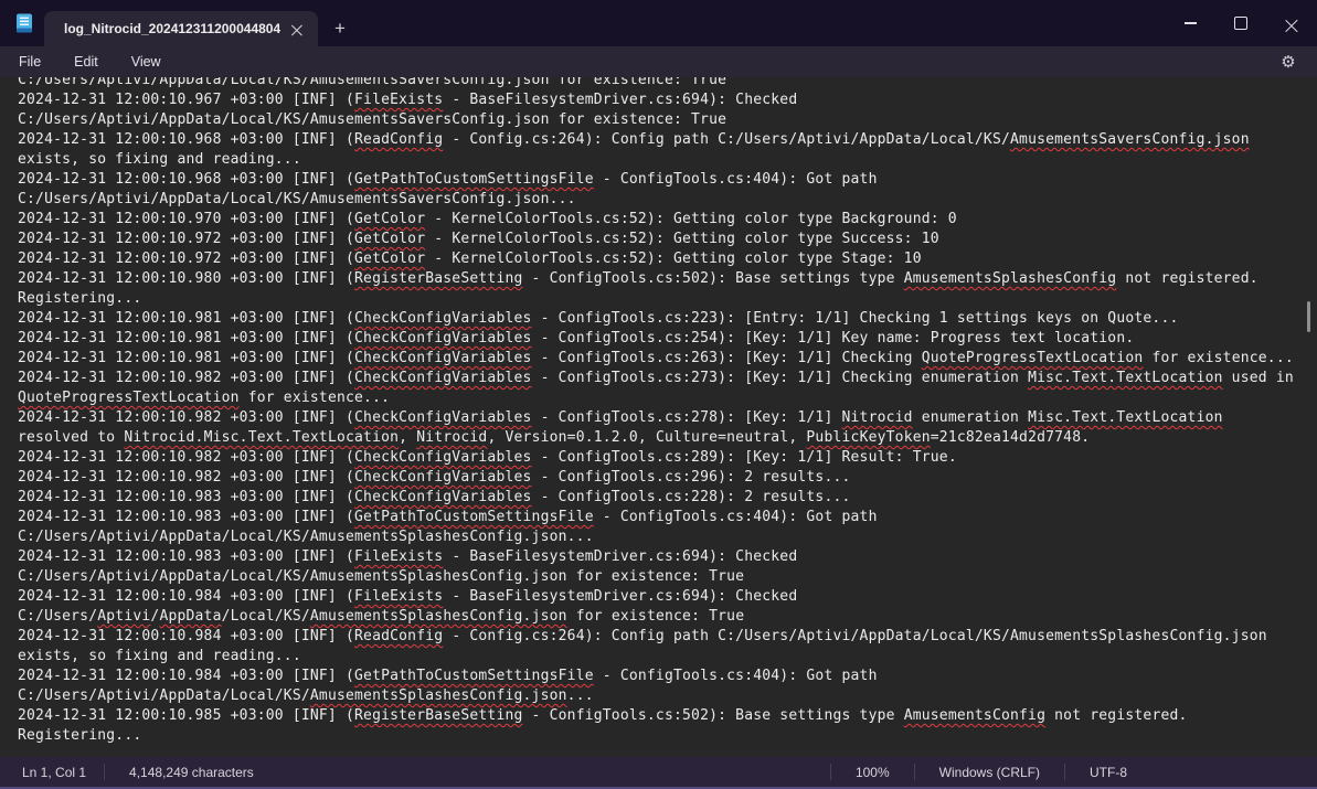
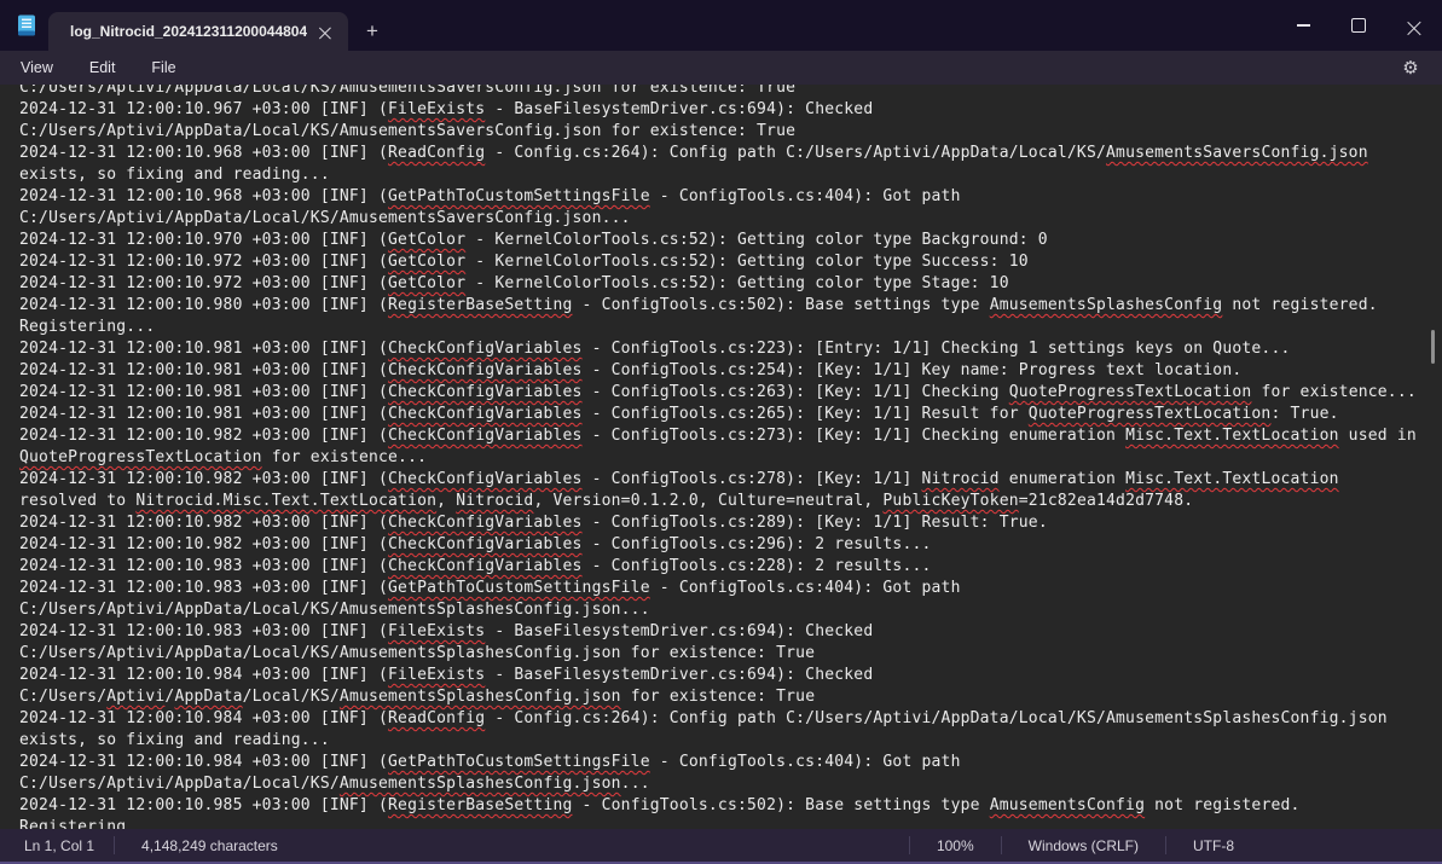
  log_Nitrocid_202412311200044804
  +
- File
+ View
  Edit
- View
+ File
  ⚙
  C:/Users/Aptivi/AppData/Local/KS/AmusementsSaversConfig.json for existence: True
  2024-12-31 12:00:10.967 +03:00 [INF] (FileExists - BaseFilesystemDriver.cs:694): Checked
  C:/Users/Aptivi/AppData/Local/KS/AmusementsSaversConfig.json for existence: True
  2024-12-31 12:00:10.968 +03:00 [INF] (ReadConfig - Config.cs:264): Config path C:/Users/Aptivi/AppData/Local/KS/AmusementsSaversConfig.json
  exists, so fixing and reading...
  2024-12-31 12:00:10.968 +03:00 [INF] (GetPathToCustomSettingsFile - ConfigTools.cs:404): Got path
  C:/Users/Aptivi/AppData/Local/KS/AmusementsSaversConfig.json...
  2024-12-31 12:00:10.970 +03:00 [INF] (GetColor - KernelColorTools.cs:52): Getting color type Background: 0
  2024-12-31 12:00:10.972 +03:00 [INF] (GetColor - KernelColorTools.cs:52): Getting color type Success: 10
  2024-12-31 12:00:10.972 +03:00 [INF] (GetColor - KernelColorTools.cs:52): Getting color type Stage: 10
  2024-12-31 12:00:10.980 +03:00 [INF] (RegisterBaseSetting - ConfigTools.cs:502): Base settings type AmusementsSplashesConfig not registered.
  Registering...
  2024-12-31 12:00:10.981 +03:00 [INF] (CheckConfigVariables - ConfigTools.cs:223): [Entry: 1/1] Checking 1 settings keys on Quote...
  2024-12-31 12:00:10.981 +03:00 [INF] (CheckConfigVariables - ConfigTools.cs:254): [Key: 1/1] Key name: Progress text location.
  2024-12-31 12:00:10.981 +03:00 [INF] (CheckConfigVariables - ConfigTools.cs:263): [Key: 1/1] Checking QuoteProgressTextLocation for existence...
+ 2024-12-31 12:00:10.981 +03:00 [INF] (CheckConfigVariables - ConfigTools.cs:265): [Key: 1/1] Result for QuoteProgressTextLocation: True.
  2024-12-31 12:00:10.982 +03:00 [INF] (CheckConfigVariables - ConfigTools.cs:273): [Key: 1/1] Checking enumeration Misc.Text.TextLocation used in
  QuoteProgressTextLocation for existence...
  2024-12-31 12:00:10.982 +03:00 [INF] (CheckConfigVariables - ConfigTools.cs:278): [Key: 1/1] Nitrocid enumeration Misc.Text.TextLocation
  resolved to Nitrocid.Misc.Text.TextLocation, Nitrocid, Version=0.1.2.0, Culture=neutral, PublicKeyToken=21c82ea14d2d7748.
  2024-12-31 12:00:10.982 +03:00 [INF] (CheckConfigVariables - ConfigTools.cs:289): [Key: 1/1] Result: True.
  2024-12-31 12:00:10.982 +03:00 [INF] (CheckConfigVariables - ConfigTools.cs:296): 2 results...
  2024-12-31 12:00:10.983 +03:00 [INF] (CheckConfigVariables - ConfigTools.cs:228): 2 results...
  2024-12-31 12:00:10.983 +03:00 [INF] (GetPathToCustomSettingsFile - ConfigTools.cs:404): Got path
  C:/Users/Aptivi/AppData/Local/KS/AmusementsSplashesConfig.json...
  2024-12-31 12:00:10.983 +03:00 [INF] (FileExists - BaseFilesystemDriver.cs:694): Checked
  C:/Users/Aptivi/AppData/Local/KS/AmusementsSplashesConfig.json for existence: True
  2024-12-31 12:00:10.984 +03:00 [INF] (FileExists - BaseFilesystemDriver.cs:694): Checked
  C:/Users/Aptivi/AppData/Local/KS/AmusementsSplashesConfig.json for existence: True
  2024-12-31 12:00:10.984 +03:00 [INF] (ReadConfig - Config.cs:264): Config path C:/Users/Aptivi/AppData/Local/KS/AmusementsSplashesConfig.json
  exists, so fixing and reading...
  2024-12-31 12:00:10.984 +03:00 [INF] (GetPathToCustomSettingsFile - ConfigTools.cs:404): Got path
  C:/Users/Aptivi/AppData/Local/KS/AmusementsSplashesConfig.json...
  2024-12-31 12:00:10.985 +03:00 [INF] (RegisterBaseSetting - ConfigTools.cs:502): Base settings type AmusementsConfig not registered.
  Registering...
  Ln 1, Col 1
  4,148,249 characters
  100%
  Windows (CRLF)
  UTF-8
